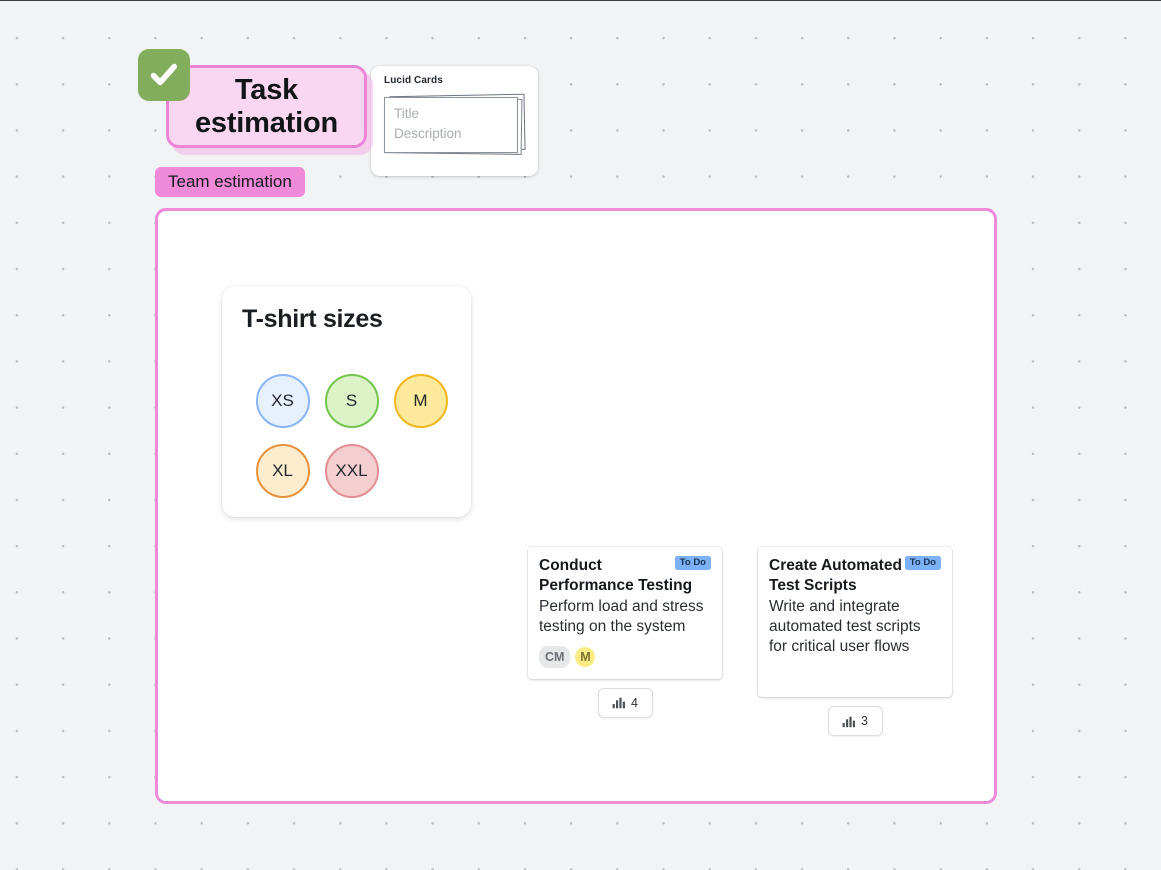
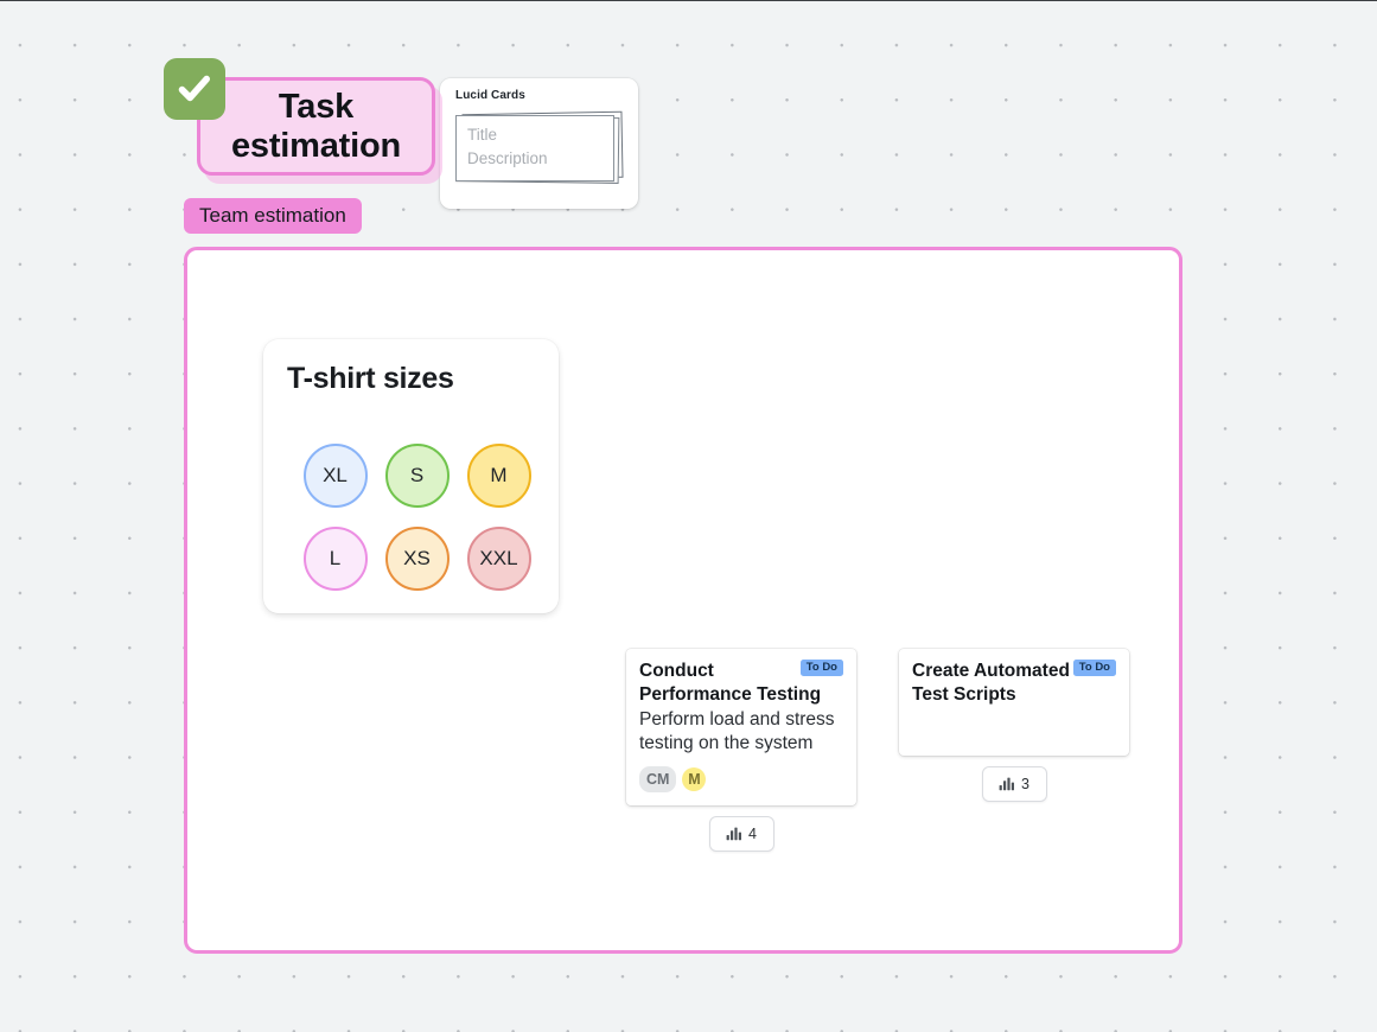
  Task estimation
  Lucid Cards
  Title
  Description
  Team estimation
  T-shirt sizes
- XS
+ XL
  S
  M
+ L
- XL
+ XS
  XXL
  To Do
  Conduct Performance Testing
  Perform load and stress testing on the system
  CM
  M
  4
  To Do
  Create Automated Test Scripts
- Write and integrate automated test scripts for critical user flows
  3
